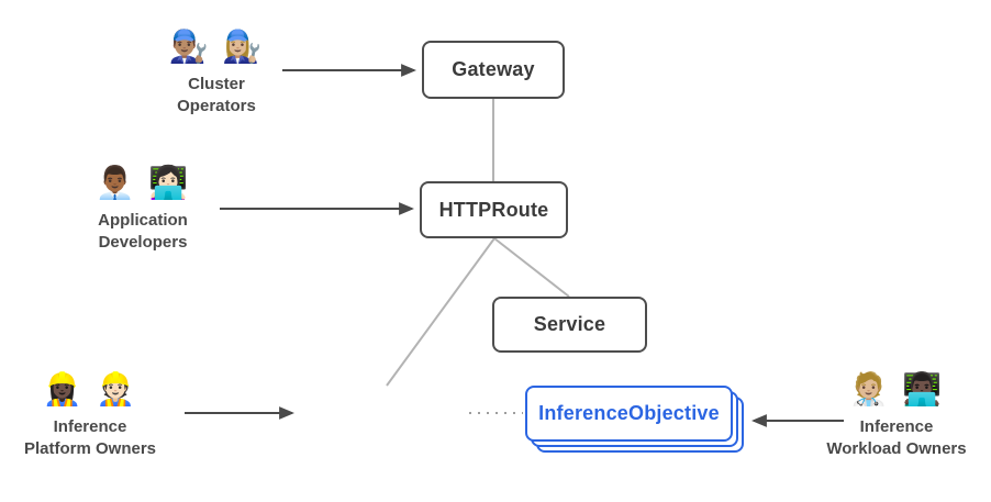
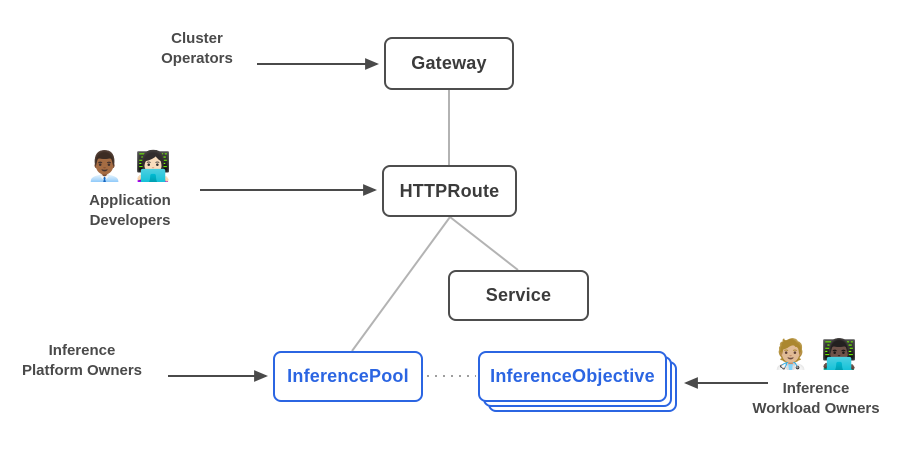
  Gateway
  HTTPRoute
  Service
+ InferencePool
  InferenceObjective
- 👨🏽‍🔧 👩🏼‍🔧
  Cluster
  Operators
  👨🏾‍💼 👩🏻‍💻
  Application
  Developers
- 👷🏿‍♀️ 👷🏻
  Inference
  Platform Owners
  🧑🏼‍⚕️ 👨🏿‍💻
  Inference
  Workload Owners
